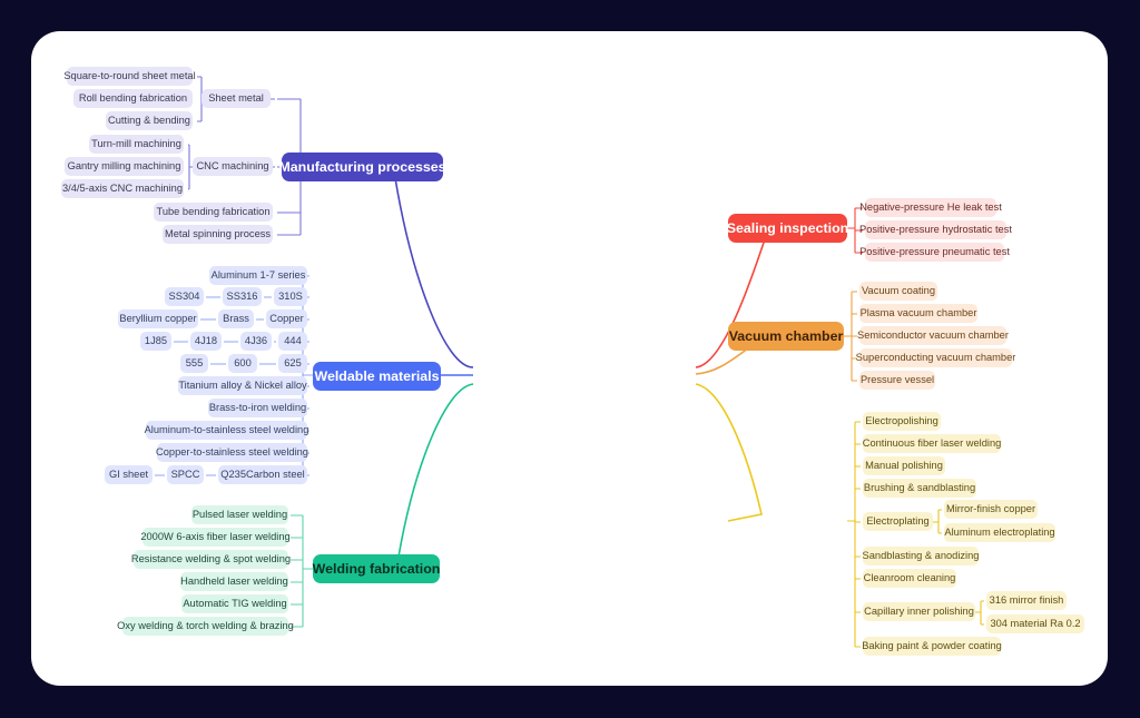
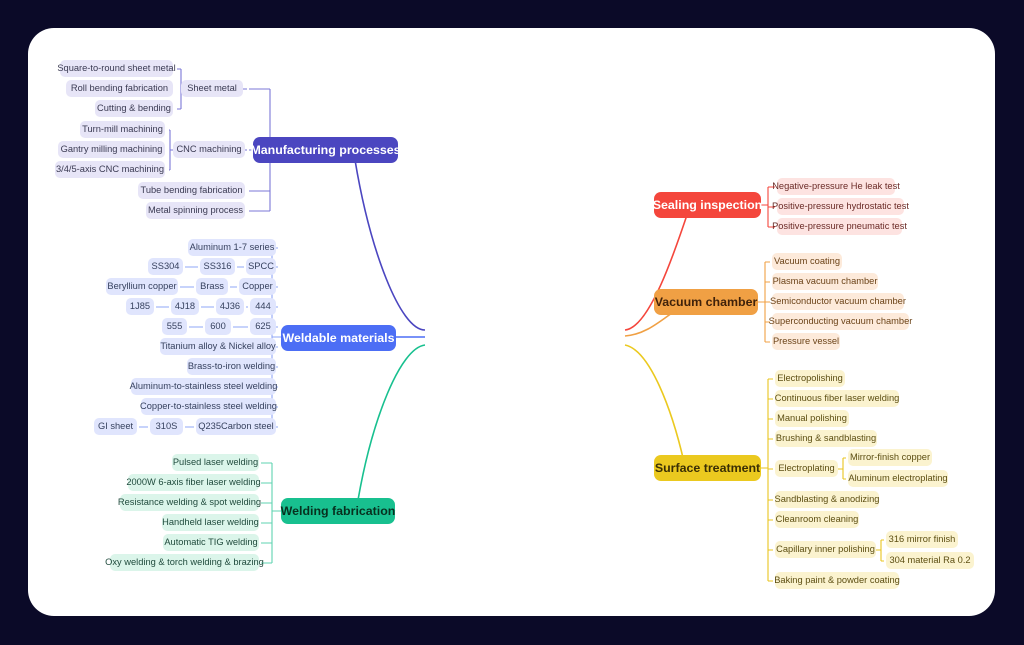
  Manufacturing processes
  Weldable materials
  Welding fabrication
  Sealing inspection
  Vacuum chamber
+ Surface treatment
  Sheet metal
  Square-to-round sheet metal
  Roll bending fabrication
  Cutting & bending
  CNC machining
  Turn-mill machining
  Gantry milling machining
  3/4/5-axis CNC machining
  Tube bending fabrication
  Metal spinning process
  Aluminum 1-7 series
  SS304
  SS316
- 310S
+ SPCC
  Beryllium copper
  Brass
  Copper
  1J85
  4J18
  4J36
  444
  555
  600
  625
  Titanium alloy & Nickel alloy
  Brass-to-iron welding
  Aluminum-to-stainless steel welding
  Copper-to-stainless steel welding
  GI sheet
- SPCC
+ 310S
  Q235Carbon steel
  Pulsed laser welding
  2000W 6-axis fiber laser welding
  Resistance welding & spot welding
  Handheld laser welding
  Automatic TIG welding
  Oxy welding & torch welding & brazing
  Negative-pressure He leak test
  Positive-pressure hydrostatic test
  Positive-pressure pneumatic test
  Vacuum coating
  Plasma vacuum chamber
  Semiconductor vacuum chamber
  Superconducting vacuum chamber
  Pressure vessel
  Electropolishing
  Continuous fiber laser welding
  Manual polishing
  Brushing & sandblasting
  Electroplating
  Mirror-finish copper
  Aluminum electroplating
  Sandblasting & anodizing
  Cleanroom cleaning
  Capillary inner polishing
  316 mirror finish
  304 material Ra 0.2
  Baking paint & powder coating
